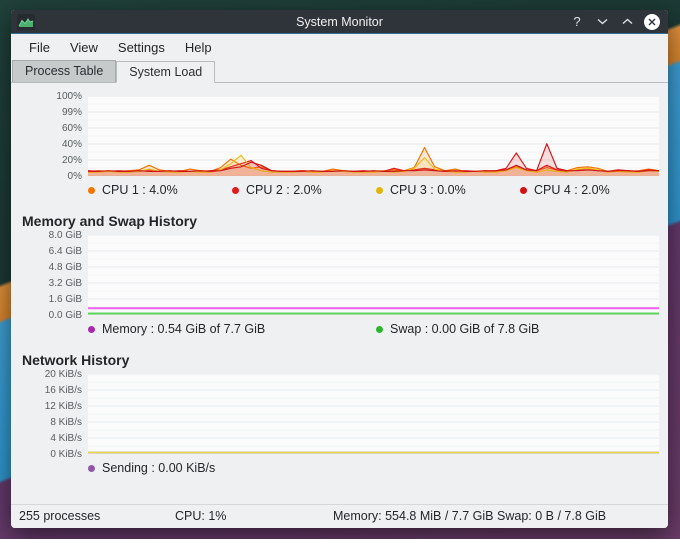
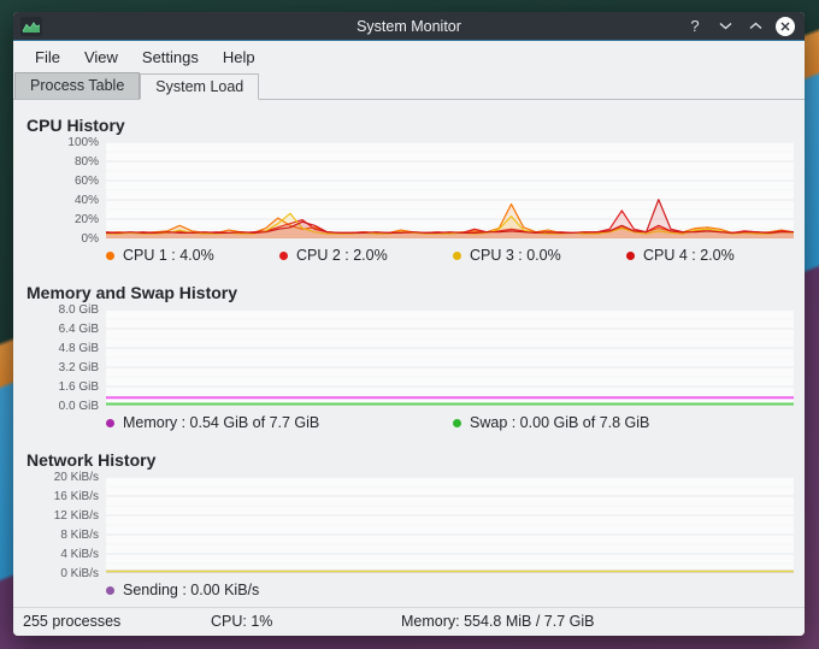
  System Monitor
  ?
  File
  View
  Settings
  Help
  Process Table
  System Load
+ CPU History
  100%
- 99%
+ 80%
  60%
  40%
  20%
  0%
  CPU 1 : 4.0%
  CPU 2 : 2.0%
  CPU 3 : 0.0%
  CPU 4 : 2.0%
  Memory and Swap History
  8.0 GiB
  6.4 GiB
  4.8 GiB
  3.2 GiB
  1.6 GiB
  0.0 GiB
  Memory : 0.54 GiB of 7.7 GiB
  Swap : 0.00 GiB of 7.8 GiB
  Network History
  20 KiB/s
  16 KiB/s
  12 KiB/s
  8 KiB/s
  4 KiB/s
  0 KiB/s
  Sending : 0.00 KiB/s
  255 processes
  CPU: 1%
  Memory: 554.8 MiB / 7.7 GiB
- Swap: 0 B / 7.8 GiB
